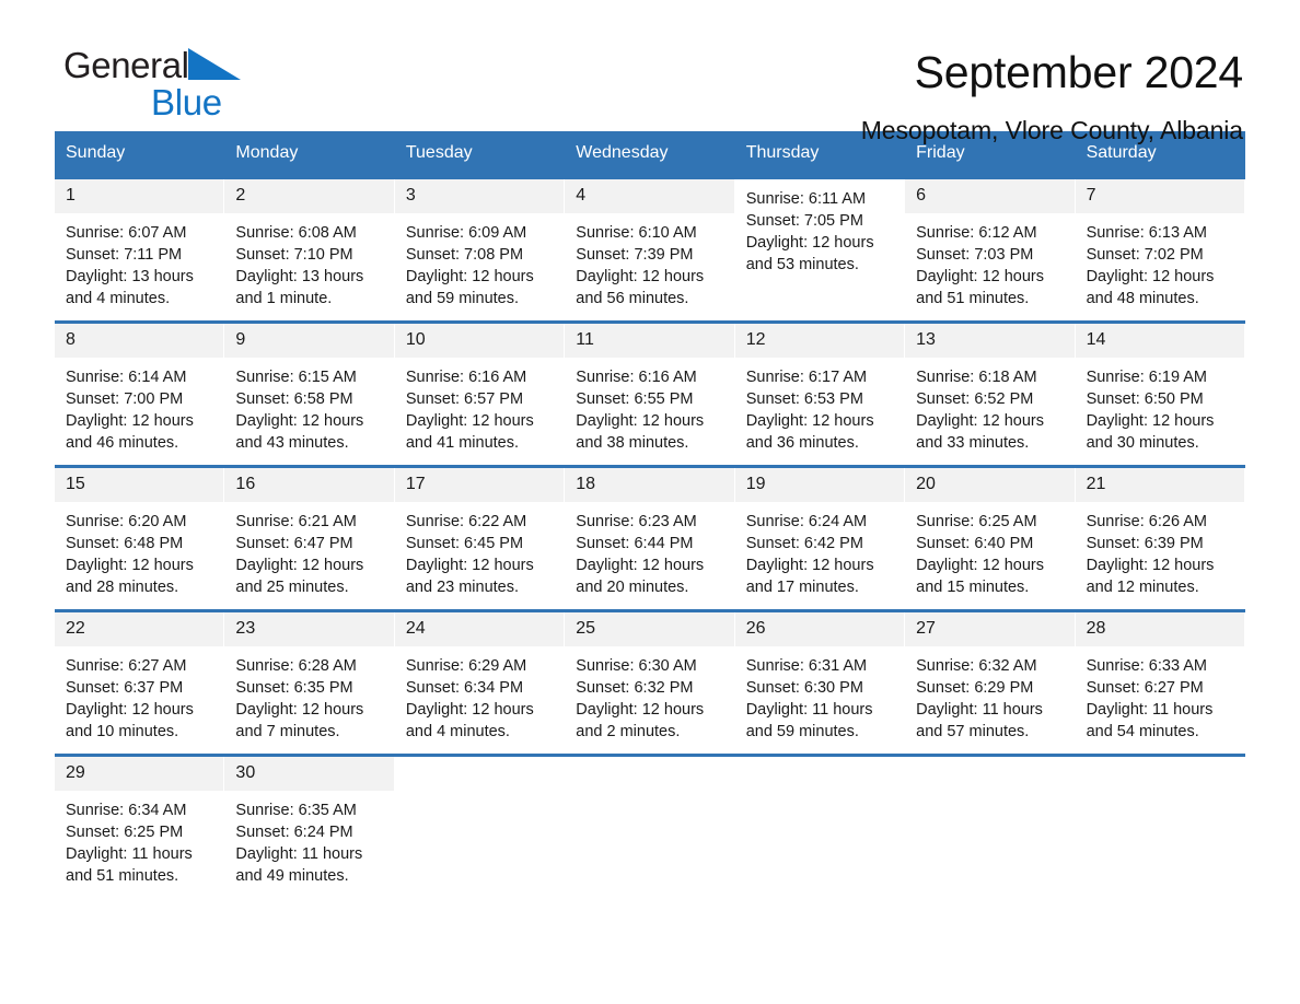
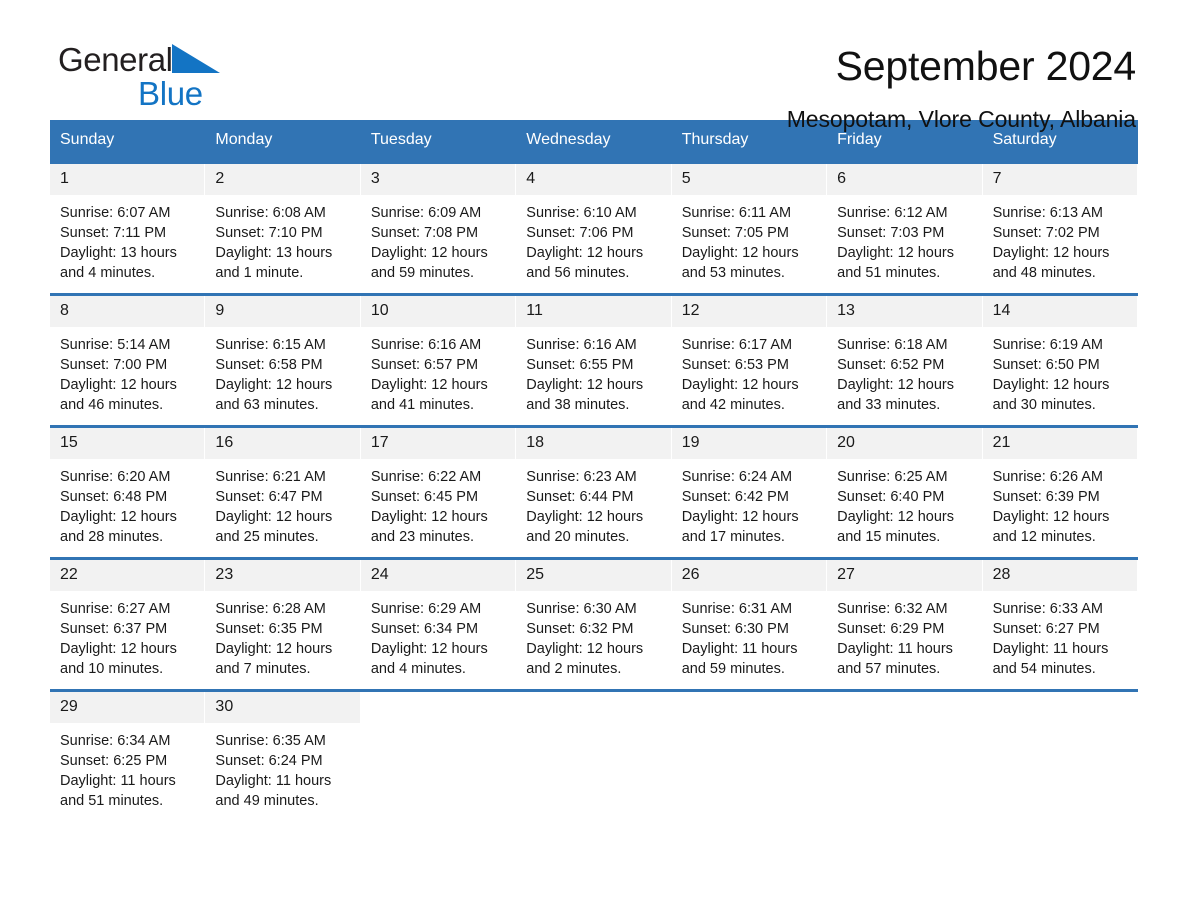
  General
  Blue
  September 2024
  Mesopotam, Vlore County, Albania
  Sunday
  Monday
  Tuesday
  Wednesday
  Thursday
  Friday
  Saturday
  1
  Sunrise: 6:07 AM
  Sunset: 7:11 PM
  Daylight: 13 hours
  and 4 minutes.
  2
  Sunrise: 6:08 AM
  Sunset: 7:10 PM
  Daylight: 13 hours
  and 1 minute.
  3
  Sunrise: 6:09 AM
  Sunset: 7:08 PM
  Daylight: 12 hours
  and 59 minutes.
  4
  Sunrise: 6:10 AM
- Sunset: 7:39 PM
+ Sunset: 7:06 PM
  Daylight: 12 hours
  and 56 minutes.
+ 5
  Sunrise: 6:11 AM
  Sunset: 7:05 PM
  Daylight: 12 hours
  and 53 minutes.
  6
  Sunrise: 6:12 AM
  Sunset: 7:03 PM
  Daylight: 12 hours
  and 51 minutes.
  7
  Sunrise: 6:13 AM
  Sunset: 7:02 PM
  Daylight: 12 hours
  and 48 minutes.
  8
- Sunrise: 6:14 AM
+ Sunrise: 5:14 AM
  Sunset: 7:00 PM
  Daylight: 12 hours
  and 46 minutes.
  9
  Sunrise: 6:15 AM
  Sunset: 6:58 PM
  Daylight: 12 hours
- and 43 minutes.
+ and 63 minutes.
  10
  Sunrise: 6:16 AM
  Sunset: 6:57 PM
  Daylight: 12 hours
  and 41 minutes.
  11
  Sunrise: 6:16 AM
  Sunset: 6:55 PM
  Daylight: 12 hours
  and 38 minutes.
  12
  Sunrise: 6:17 AM
  Sunset: 6:53 PM
  Daylight: 12 hours
- and 36 minutes.
+ and 42 minutes.
  13
  Sunrise: 6:18 AM
  Sunset: 6:52 PM
  Daylight: 12 hours
  and 33 minutes.
  14
  Sunrise: 6:19 AM
  Sunset: 6:50 PM
  Daylight: 12 hours
  and 30 minutes.
  15
  Sunrise: 6:20 AM
  Sunset: 6:48 PM
  Daylight: 12 hours
  and 28 minutes.
  16
  Sunrise: 6:21 AM
  Sunset: 6:47 PM
  Daylight: 12 hours
  and 25 minutes.
  17
  Sunrise: 6:22 AM
  Sunset: 6:45 PM
  Daylight: 12 hours
  and 23 minutes.
  18
  Sunrise: 6:23 AM
  Sunset: 6:44 PM
  Daylight: 12 hours
  and 20 minutes.
  19
  Sunrise: 6:24 AM
  Sunset: 6:42 PM
  Daylight: 12 hours
  and 17 minutes.
  20
  Sunrise: 6:25 AM
  Sunset: 6:40 PM
  Daylight: 12 hours
  and 15 minutes.
  21
  Sunrise: 6:26 AM
  Sunset: 6:39 PM
  Daylight: 12 hours
  and 12 minutes.
  22
  Sunrise: 6:27 AM
  Sunset: 6:37 PM
  Daylight: 12 hours
  and 10 minutes.
  23
  Sunrise: 6:28 AM
  Sunset: 6:35 PM
  Daylight: 12 hours
  and 7 minutes.
  24
  Sunrise: 6:29 AM
  Sunset: 6:34 PM
  Daylight: 12 hours
  and 4 minutes.
  25
  Sunrise: 6:30 AM
  Sunset: 6:32 PM
  Daylight: 12 hours
  and 2 minutes.
  26
  Sunrise: 6:31 AM
  Sunset: 6:30 PM
  Daylight: 11 hours
  and 59 minutes.
  27
  Sunrise: 6:32 AM
  Sunset: 6:29 PM
  Daylight: 11 hours
  and 57 minutes.
  28
  Sunrise: 6:33 AM
  Sunset: 6:27 PM
  Daylight: 11 hours
  and 54 minutes.
  29
  Sunrise: 6:34 AM
  Sunset: 6:25 PM
  Daylight: 11 hours
  and 51 minutes.
  30
  Sunrise: 6:35 AM
  Sunset: 6:24 PM
  Daylight: 11 hours
  and 49 minutes.
